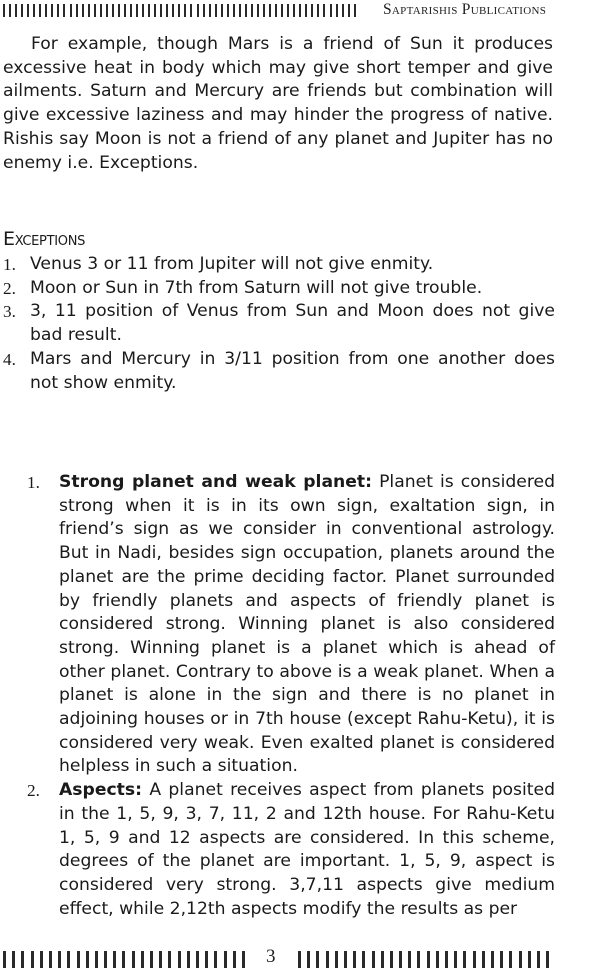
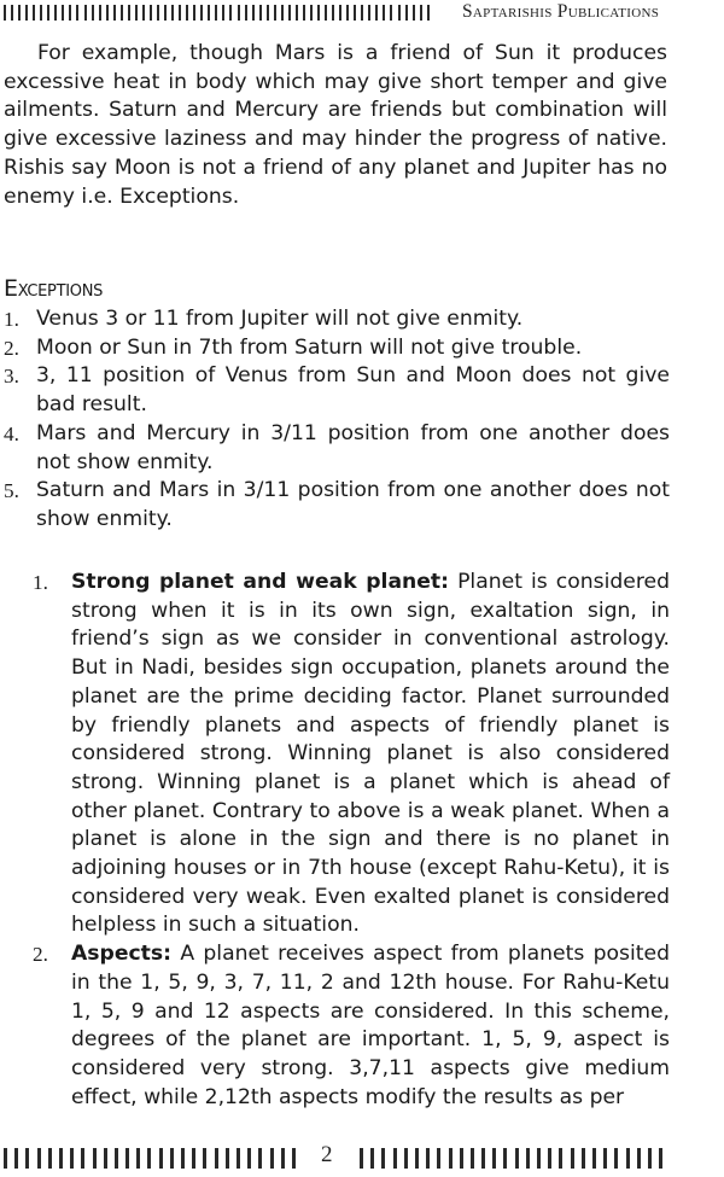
  Saptarishis Publications
  For example, though Mars is a friend of Sun it produces excessive heat in body which may give short temper and give ailments. Saturn and Mercury are friends but combination will give excessive laziness and may hinder the progress of native. Rishis say Moon is not a friend of any planet and Jupiter has no enemy i.e. Exceptions.
  Exceptions
  1.
  Venus 3 or 11 from Jupiter will not give enmity.
  2.
  Moon or Sun in 7th from Saturn will not give trouble.
  3.
  3, 11 position of Venus from Sun and Moon does not give bad result.
  4.
  Mars and Mercury in 3/11 position from one another does not show enmity.
+ 5.
+ Saturn and Mars in 3/11 position from one another does not show enmity.
  1.
  Strong planet and weak planet: Planet is considered strong when it is in its own sign, exaltation sign, in friend’s sign as we consider in conventional astrology. But in Nadi, besides sign occupation, planets around the planet are the prime deciding factor. Planet surrounded by friendly planets and aspects of friendly planet is considered strong. Winning planet is also considered strong. Winning planet is a planet which is ahead of other planet. Contrary to above is a weak planet. When a planet is alone in the sign and there is no planet in adjoining houses or in 7th house (except Rahu-Ketu), it is considered very weak. Even exalted planet is considered helpless in such a situation.
  2.
  Aspects: A planet receives aspect from planets posited in the 1, 5, 9, 3, 7, 11, 2 and 12th house. For Rahu-Ketu 1, 5, 9 and 12 aspects are considered. In this scheme, degrees of the planet are important. 1, 5, 9, aspect is considered very strong. 3,7,11 aspects give medium effect, while 2,12th aspects modify the results as per
- 3
+ 2
